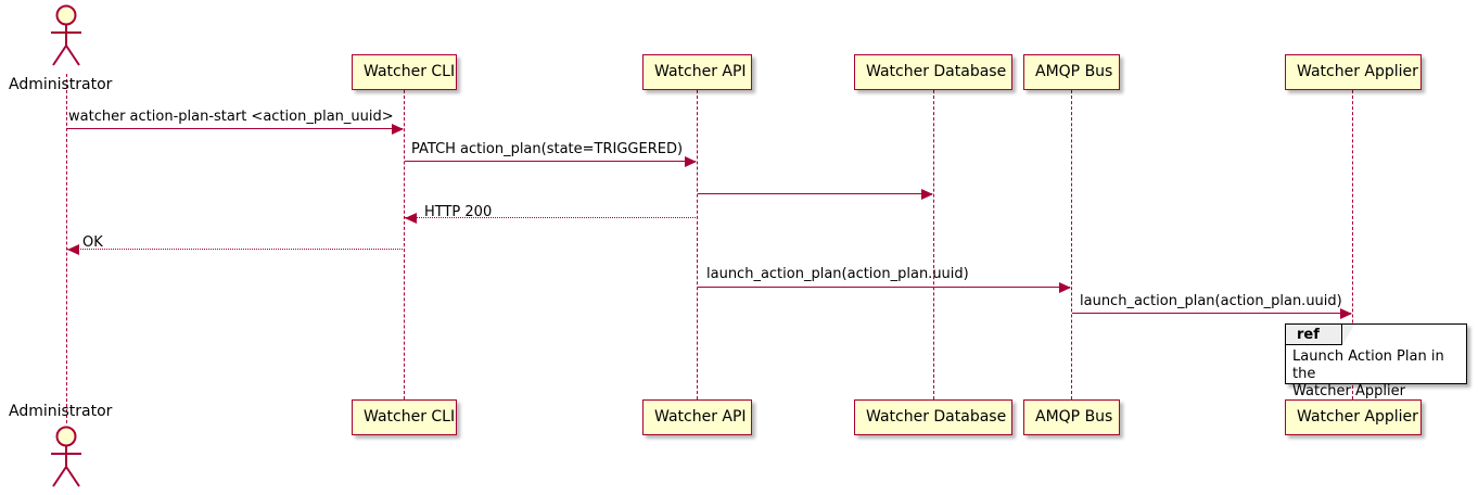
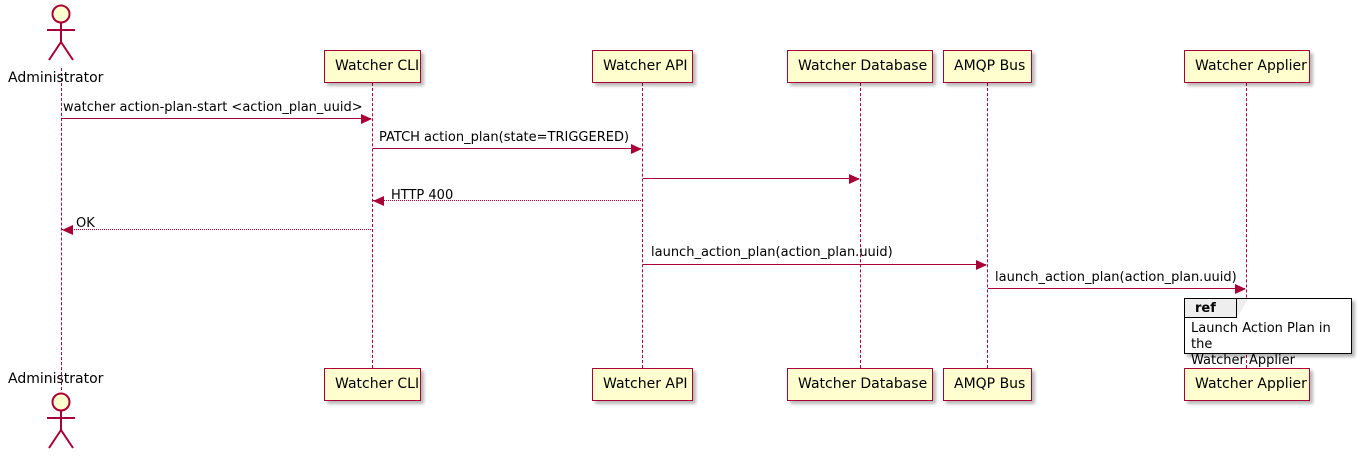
  Administrator
  Administrator
  Watcher CLI
  Watcher CLI
  Watcher API
  Watcher API
  Watcher Database
  Watcher Database
  AMQP Bus
  AMQP Bus
  Watcher Applier
  Watcher Applier
  watcher action-plan-start <action_plan_uuid>
  PATCH action_plan(state=TRIGGERED)
- HTTP 200
+ HTTP 400
  OK
  launch_action_plan(action_plan.uuid)
  launch_action_plan(action_plan.uuid)
  ref
  Launch Action Plan in the
  Watcher Applier
